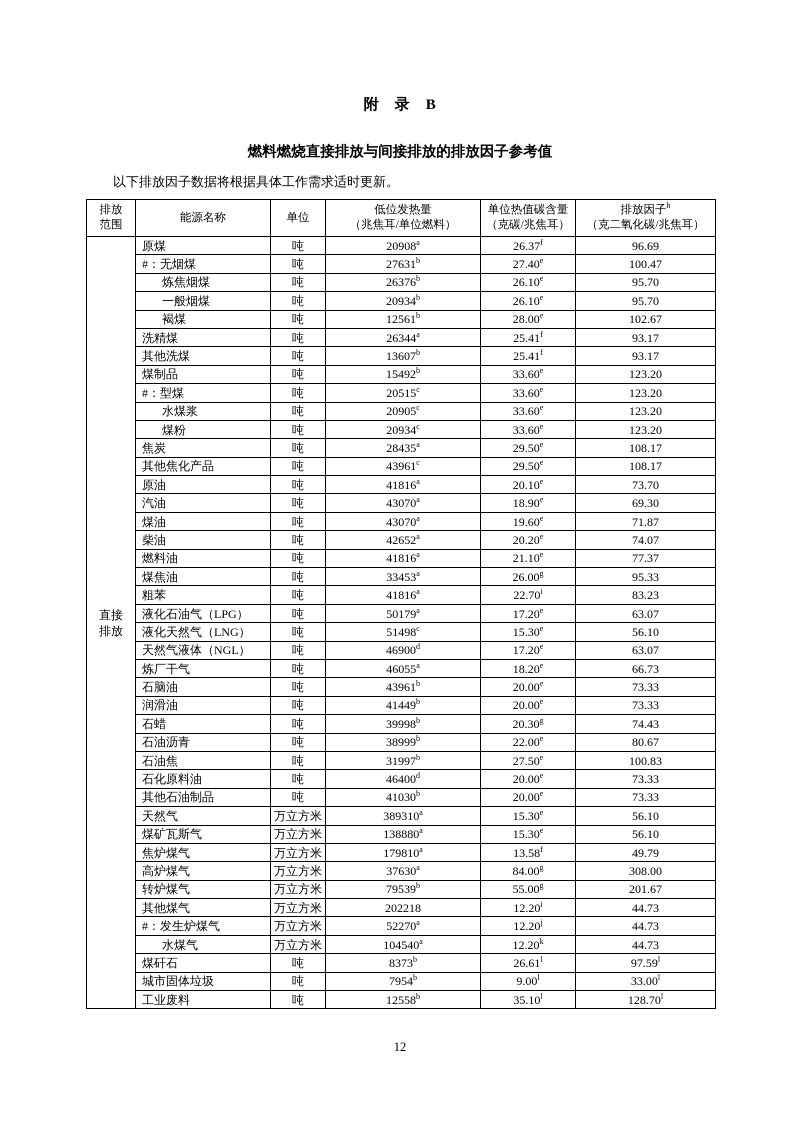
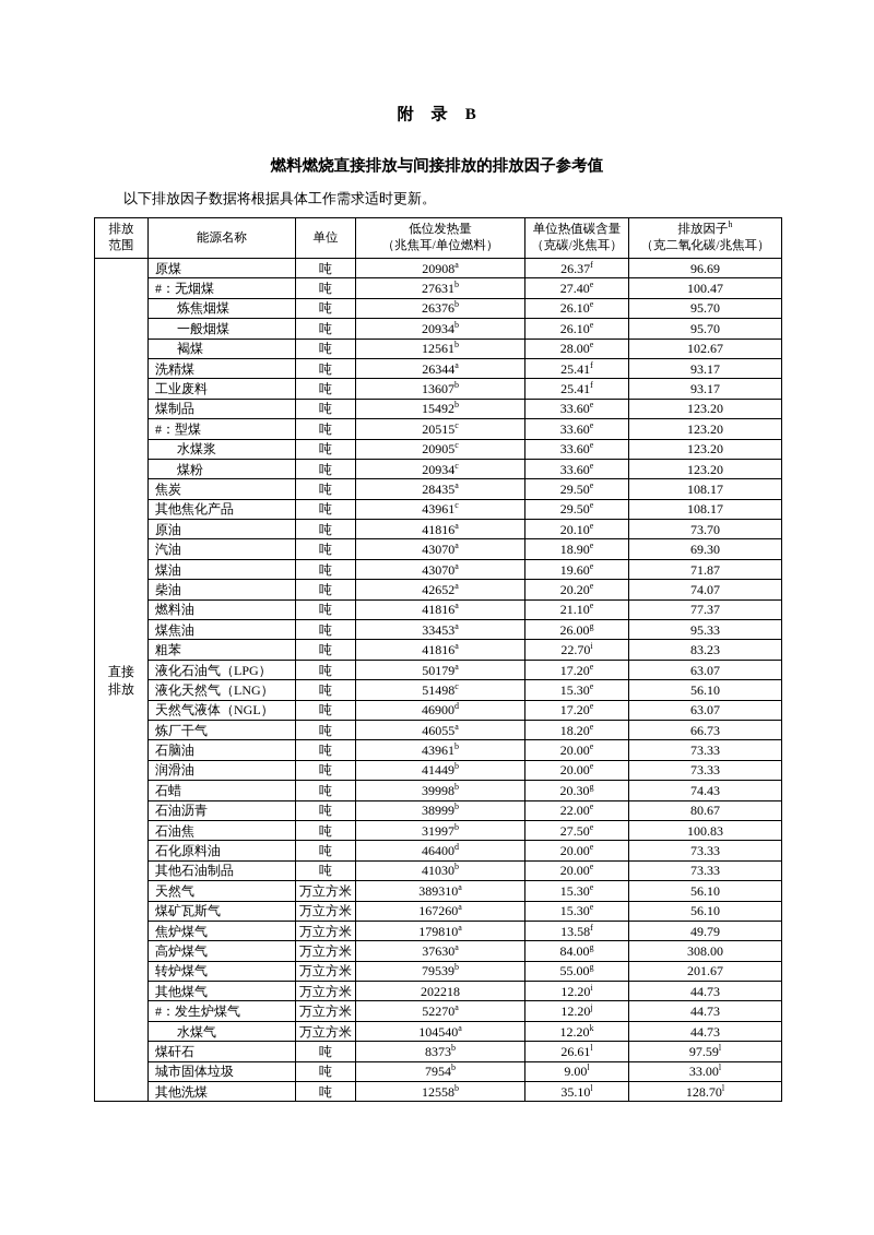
  附 录 B
  燃料燃烧直接排放与间接排放的排放因子参考值
  以下排放因子数据将根据具体工作需求适时更新。
  排放 范围	能源名称	单位	低位发热量 （兆焦耳/单位燃料）	单位热值碳含量 （克碳/兆焦耳）	排放因子h （克二氧化碳/兆焦耳）
  直接排放	原煤	吨	20908a	26.37f	96.69
  #：无烟煤	吨	27631b	27.40e	100.47
  炼焦烟煤	吨	26376b	26.10e	95.70
  一般烟煤	吨	20934b	26.10e	95.70
  褐煤	吨	12561b	28.00e	102.67
  洗精煤	吨	26344a	25.41f	93.17
- 其他洗煤	吨	13607b	25.41f	93.17
+ 工业废料	吨	13607b	25.41f	93.17
  煤制品	吨	15492b	33.60e	123.20
  #：型煤	吨	20515c	33.60e	123.20
  水煤浆	吨	20905c	33.60e	123.20
  煤粉	吨	20934c	33.60e	123.20
  焦炭	吨	28435a	29.50e	108.17
  其他焦化产品	吨	43961c	29.50e	108.17
  原油	吨	41816a	20.10e	73.70
  汽油	吨	43070a	18.90e	69.30
  煤油	吨	43070a	19.60e	71.87
  柴油	吨	42652a	20.20e	74.07
  燃料油	吨	41816a	21.10e	77.37
  煤焦油	吨	33453a	26.00g	95.33
  粗苯	吨	41816a	22.70i	83.23
  液化石油气（LPG）	吨	50179a	17.20e	63.07
  液化天然气（LNG）	吨	51498c	15.30e	56.10
  天然气液体（NGL）	吨	46900d	17.20e	63.07
  炼厂干气	吨	46055a	18.20e	66.73
  石脑油	吨	43961b	20.00e	73.33
  润滑油	吨	41449b	20.00e	73.33
  石蜡	吨	39998b	20.30g	74.43
  石油沥青	吨	38999b	22.00e	80.67
  石油焦	吨	31997b	27.50e	100.83
  石化原料油	吨	46400d	20.00e	73.33
  其他石油制品	吨	41030b	20.00e	73.33
  天然气	万立方米	389310a	15.30e	56.10
- 煤矿瓦斯气	万立方米	138880a	15.30e	56.10
+ 煤矿瓦斯气	万立方米	167260a	15.30e	56.10
  焦炉煤气	万立方米	179810a	13.58f	49.79
  高炉煤气	万立方米	37630a	84.00g	308.00
  转炉煤气	万立方米	79539b	55.00g	201.67
  其他煤气	万立方米	202218	12.20i	44.73
  #：发生炉煤气	万立方米	52270a	12.20j	44.73
  水煤气	万立方米	104540a	12.20k	44.73
  煤矸石	吨	8373b	26.61l	97.59l
  城市固体垃圾	吨	7954b	9.00l	33.00l
- 工业废料	吨	12558b	35.10l	128.70l
+ 其他洗煤	吨	12558b	35.10l	128.70l
- 12
